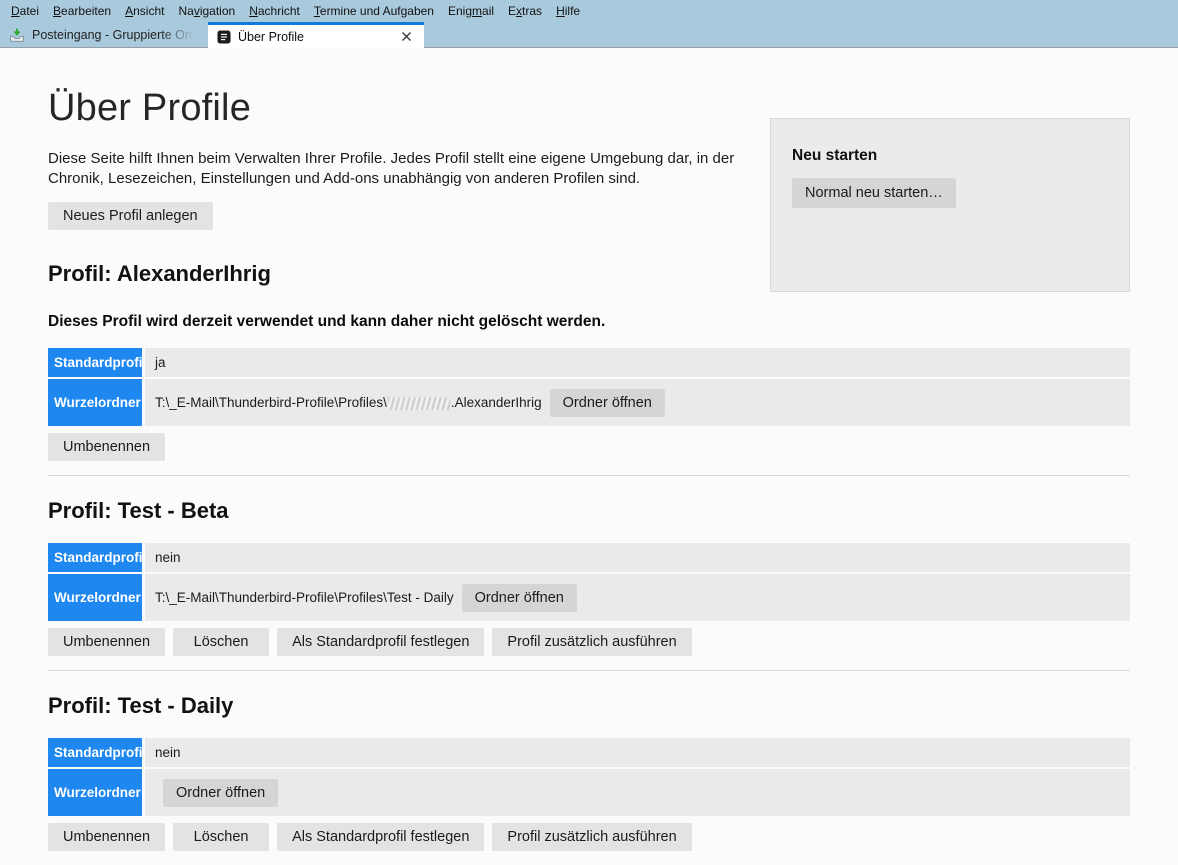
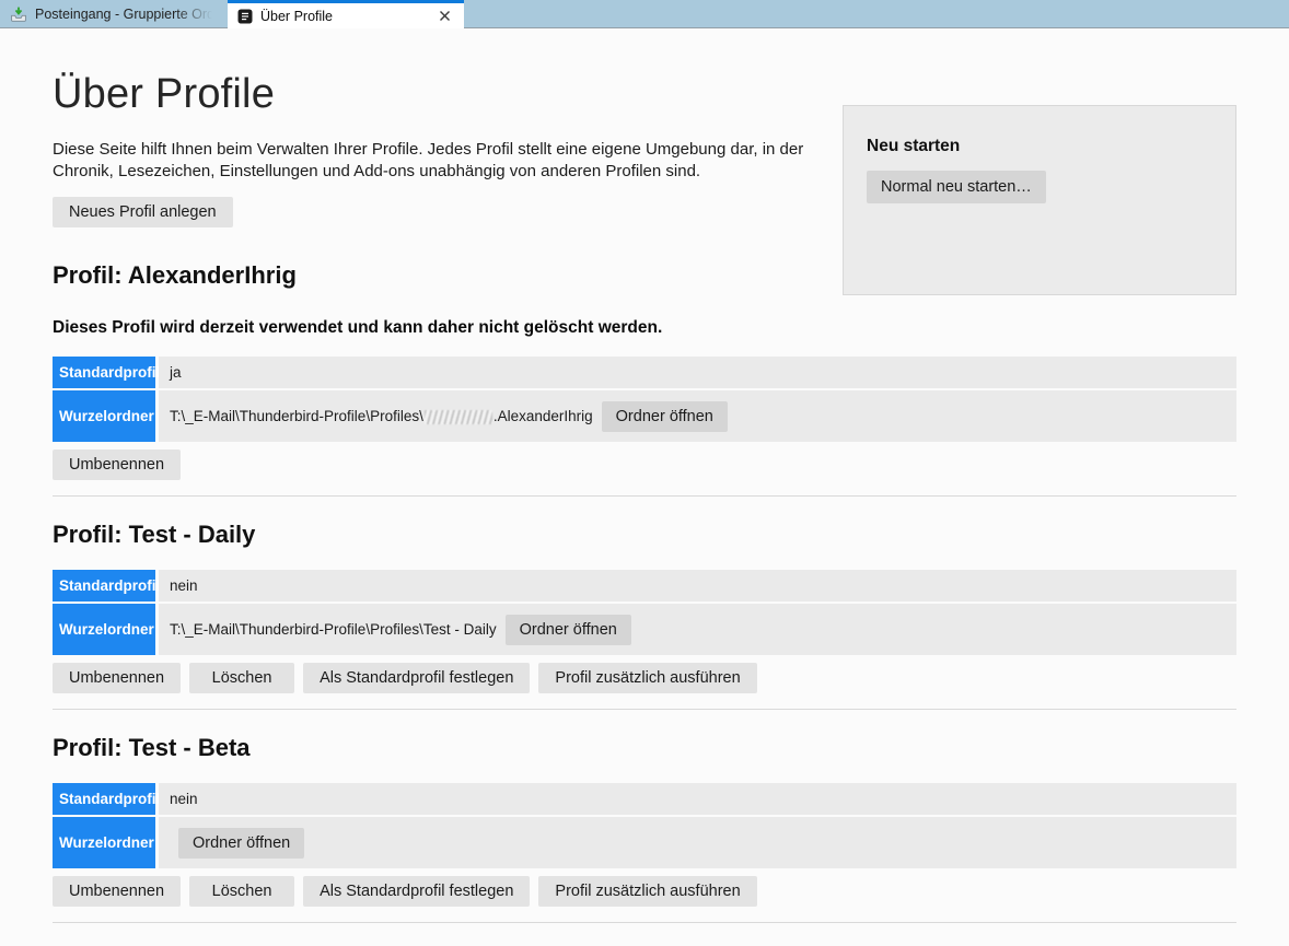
- Datei
- Bearbeiten
- Ansicht
- Navigation
- Nachricht
- Termine und Aufgaben
- Enigmail
- Extras
- Hilfe
  Posteingang - Gruppierte Ord
  Über Profile
  Neu starten
  Normal neu starten…
  Über Profile
  Diese Seite hilft Ihnen beim Verwalten Ihrer Profile. Jedes Profil stellt eine eigene Umgebung dar, in der Chronik, Lesezeichen, Einstellungen und Add-ons unabhängig von anderen Profilen sind.
  Neues Profil anlegen
  Profil: AlexanderIhrig
  Dieses Profil wird derzeit verwendet und kann daher nicht gelöscht werden.
  Standardprofi
  ja
  Wurzelordner
  T:\_E-Mail\Thunderbird-Profile\Profiles\ .AlexanderIhrig
  Ordner öffnen
  Umbenennen
- Profil: Test - Beta
+ Profil: Test - Daily
  Standardprofi
  nein
  Wurzelordner
  T:\_E-Mail\Thunderbird-Profile\Profiles\Test - Daily
  Ordner öffnen
  Umbenennen
  Löschen
  Als Standardprofil festlegen
  Profil zusätzlich ausführen
- Profil: Test - Daily
+ Profil: Test - Beta
  Standardprofi
  nein
  Wurzelordner
  Ordner öffnen
  Umbenennen
  Löschen
  Als Standardprofil festlegen
  Profil zusätzlich ausführen
